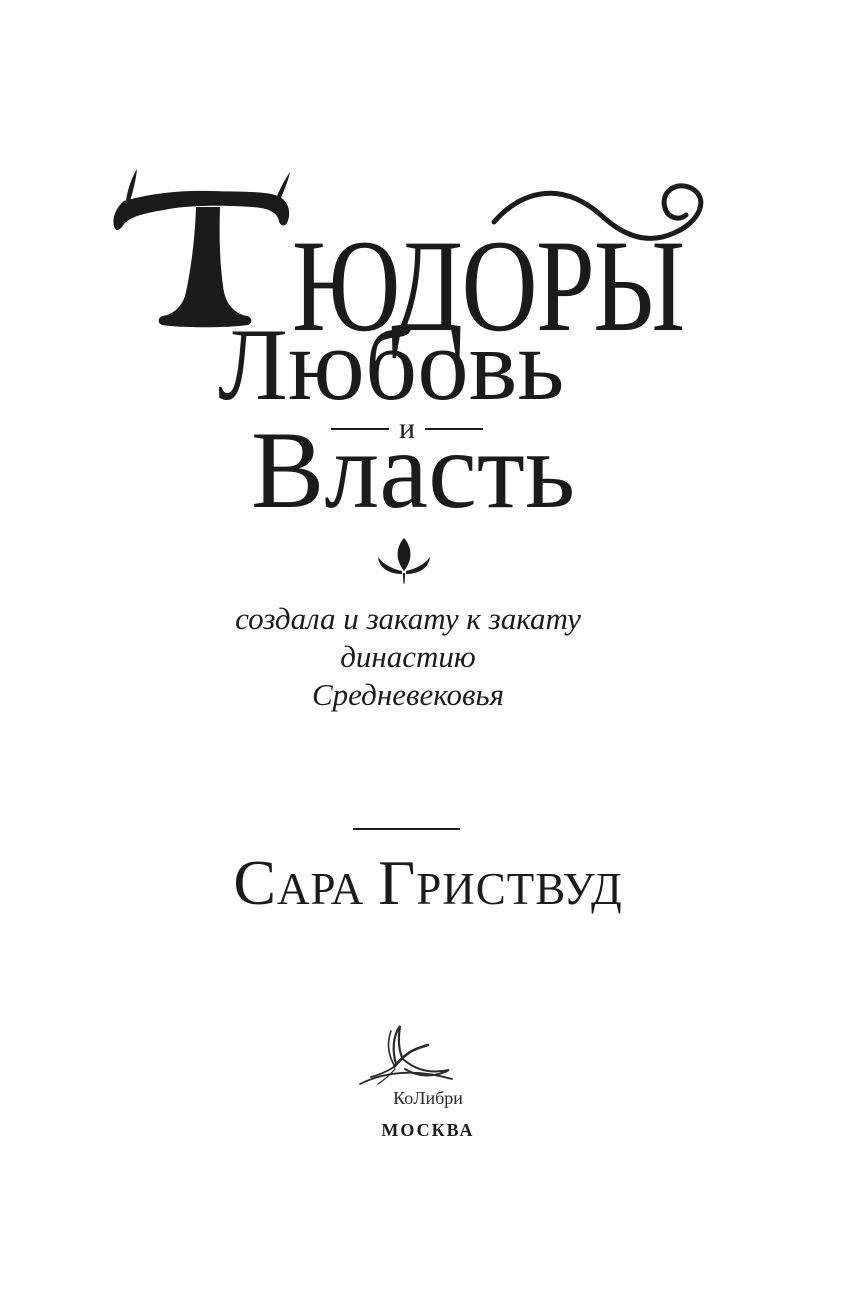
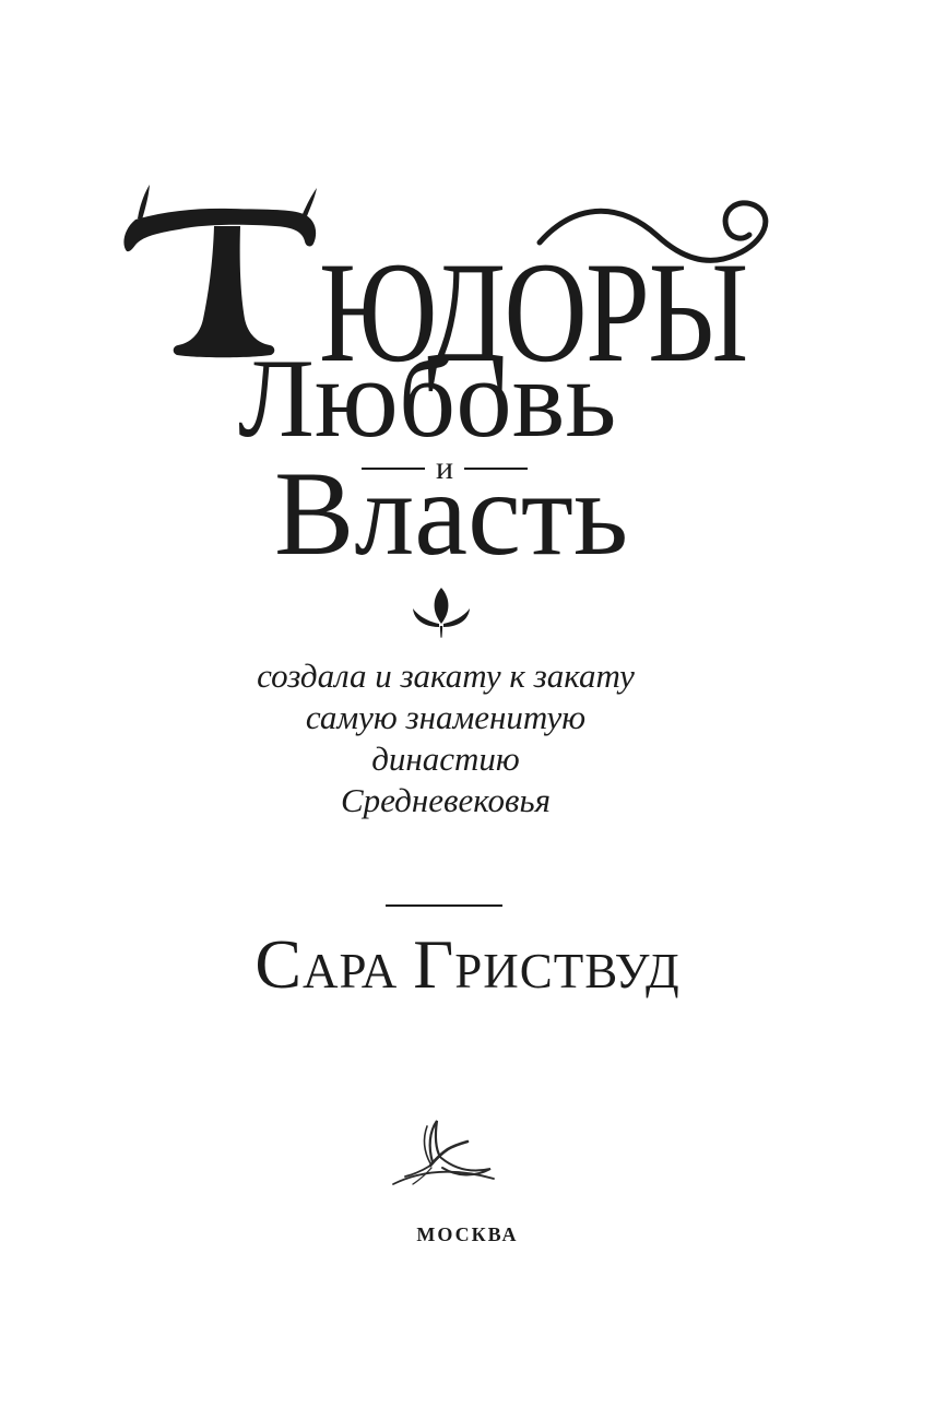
  ЮДОРЫ
  Любовь
  и
  Власть
  создала и закату к закату
+ самую знаменитую
  династию
  Средневековья
  САРА ГРИСТВУД
- КоЛибри
  МОСКВА
